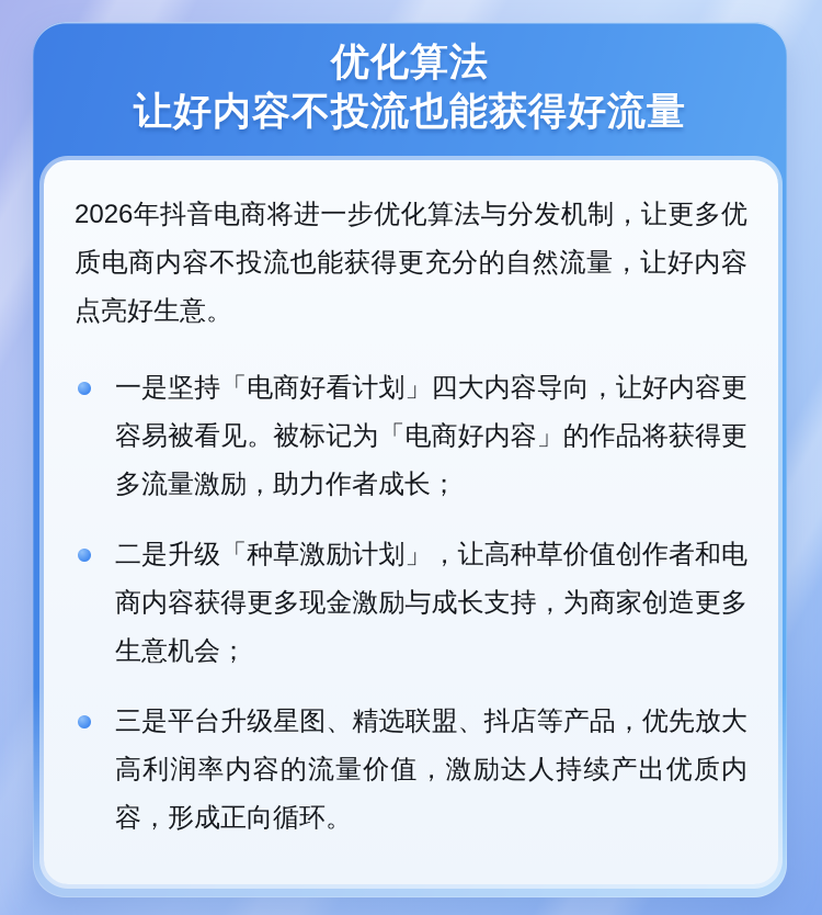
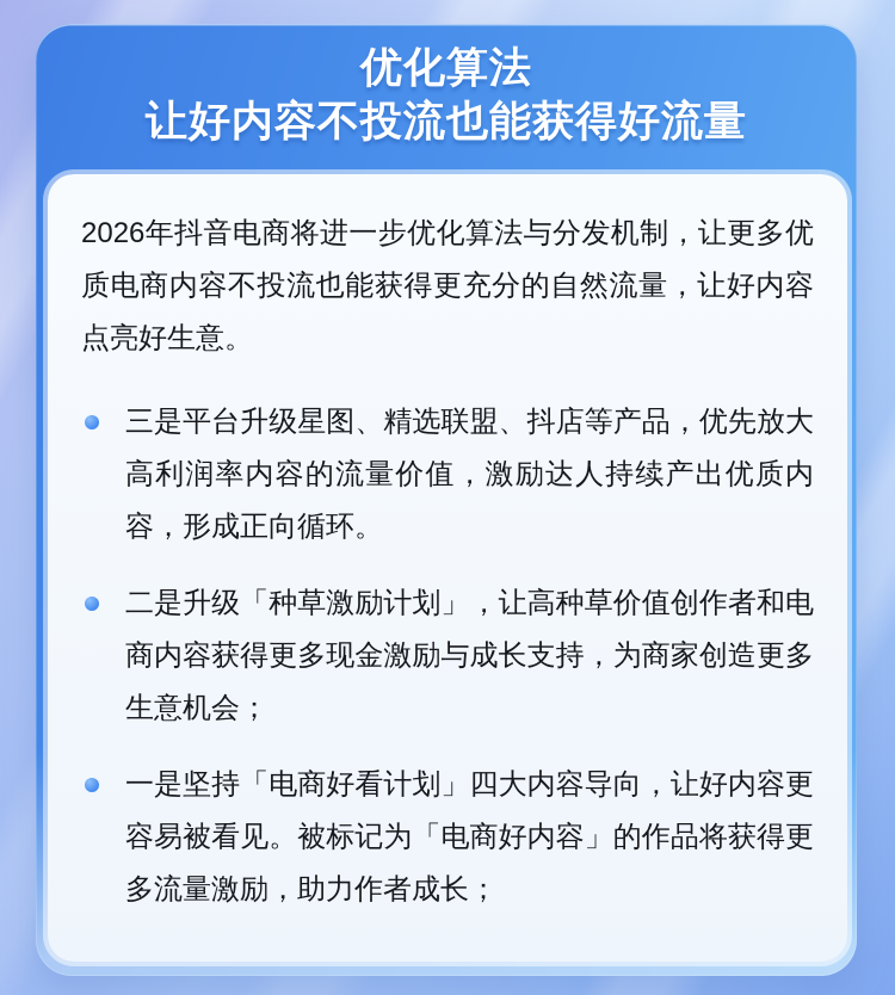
  优化算法
  让好内容不投流也能获得好流量
  2026年抖音电商将进一步优化算法与分发机制，让更多优质电商内容不投流也能获得更充分的自然流量，让好内容点亮好生意。
- 一是坚持「电商好看计划」四大内容导向，让好内容更容易被看见。被标记为「电商好内容」的作品将获得更多流量激励，助力作者成长；
+ 三是平台升级星图、精选联盟、抖店等产品，优先放大高利润率内容的流量价值，激励达人持续产出优质内容，形成正向循环。
  二是升级「种草激励计划」，让高种草价值创作者和电商内容获得更多现金激励与成长支持，为商家创造更多生意机会；
- 三是平台升级星图、精选联盟、抖店等产品，优先放大高利润率内容的流量价值，激励达人持续产出优质内容，形成正向循环。
+ 一是坚持「电商好看计划」四大内容导向，让好内容更容易被看见。被标记为「电商好内容」的作品将获得更多流量激励，助力作者成长；
